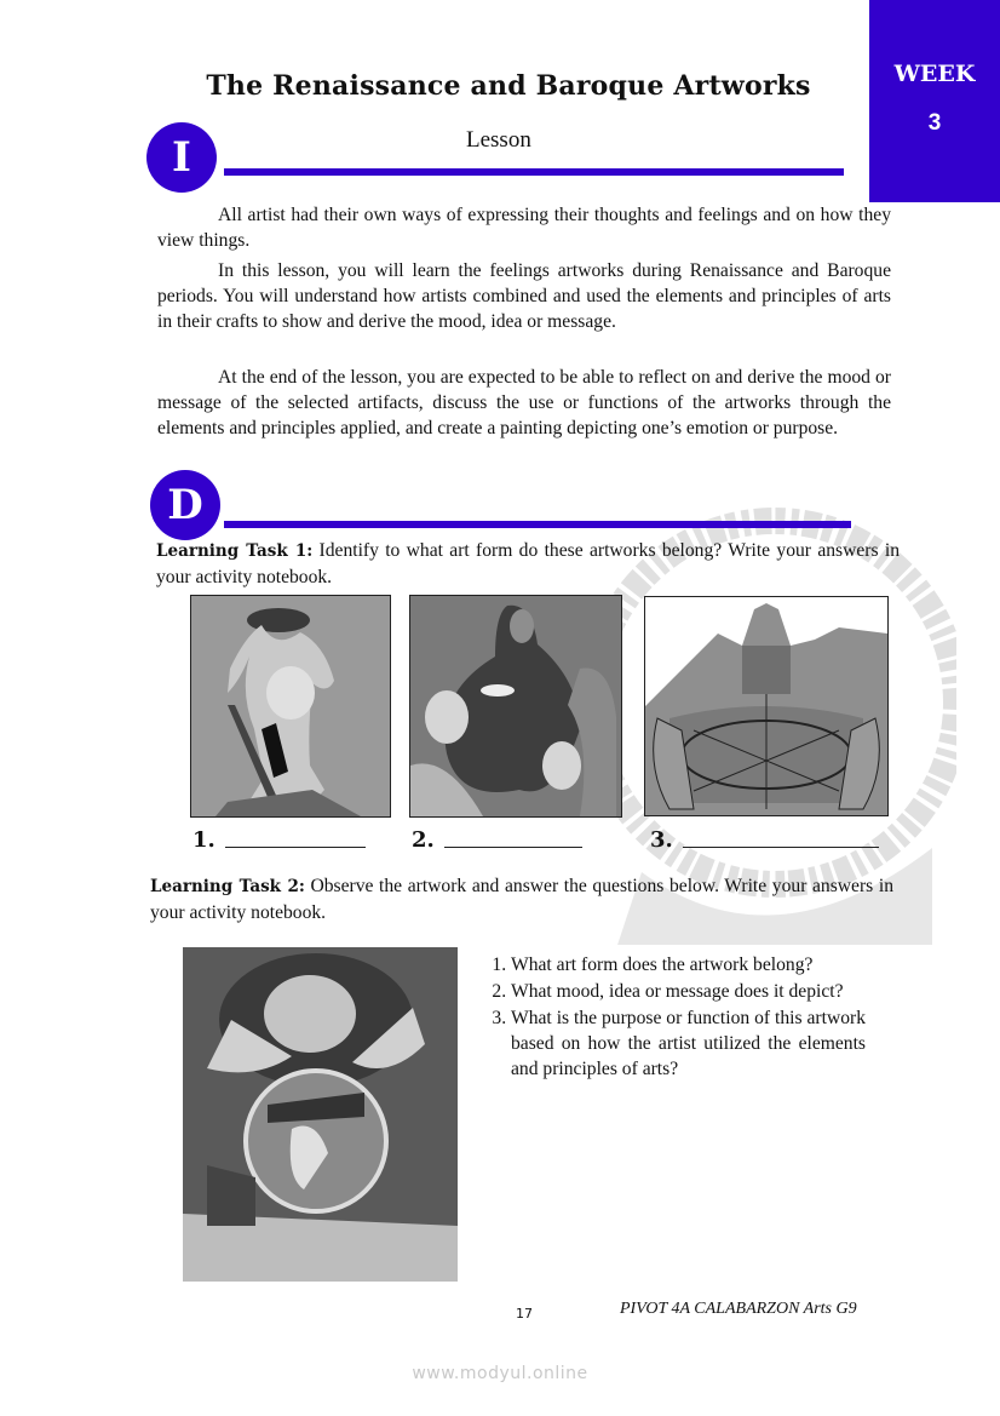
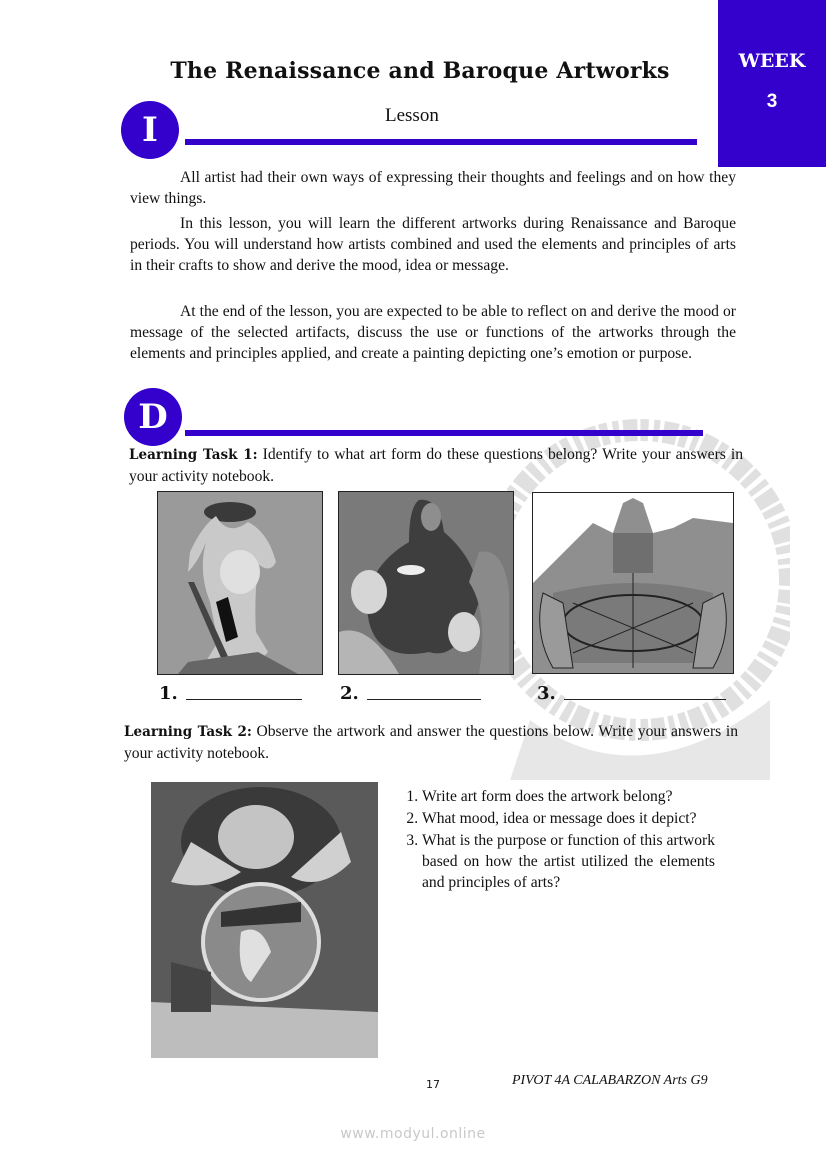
  WEEK
  3
  The Renaissance and Baroque Artworks
  I
  Lesson
  All artist had their own ways of expressing their thoughts and feelings and on how they view things.
- In this lesson, you will learn the feelings artworks during Renaissance and Baroque periods. You will understand how artists combined and used the elements and principles of arts in their crafts to show and derive the mood, idea or message.
+ In this lesson, you will learn the different artworks during Renaissance and Baroque periods. You will understand how artists combined and used the elements and principles of arts in their crafts to show and derive the mood, idea or message.
  At the end of the lesson, you are expected to be able to reflect on and derive the mood or message of the selected artifacts, discuss the use or functions of the artworks through the elements and principles applied, and create a painting depicting one’s emotion or purpose.
  D
- Learning Task 1: Identify to what art form do these artworks belong? Write your answers in your activity notebook.
+ Learning Task 1: Identify to what art form do these questions belong? Write your answers in your activity notebook.
  1.
  2.
  3.
  Learning Task 2: Observe the artwork and answer the questions below. Write your answers in your activity notebook.
- What art form does the artwork belong?
+ Write art form does the artwork belong?
  What mood, idea or message does it depict?
  What is the purpose or function of this artwork based on how the artist utilized the elements and principles of arts?
  17
  PIVOT 4A CALABARZON Arts G9
  www.modyul.online
